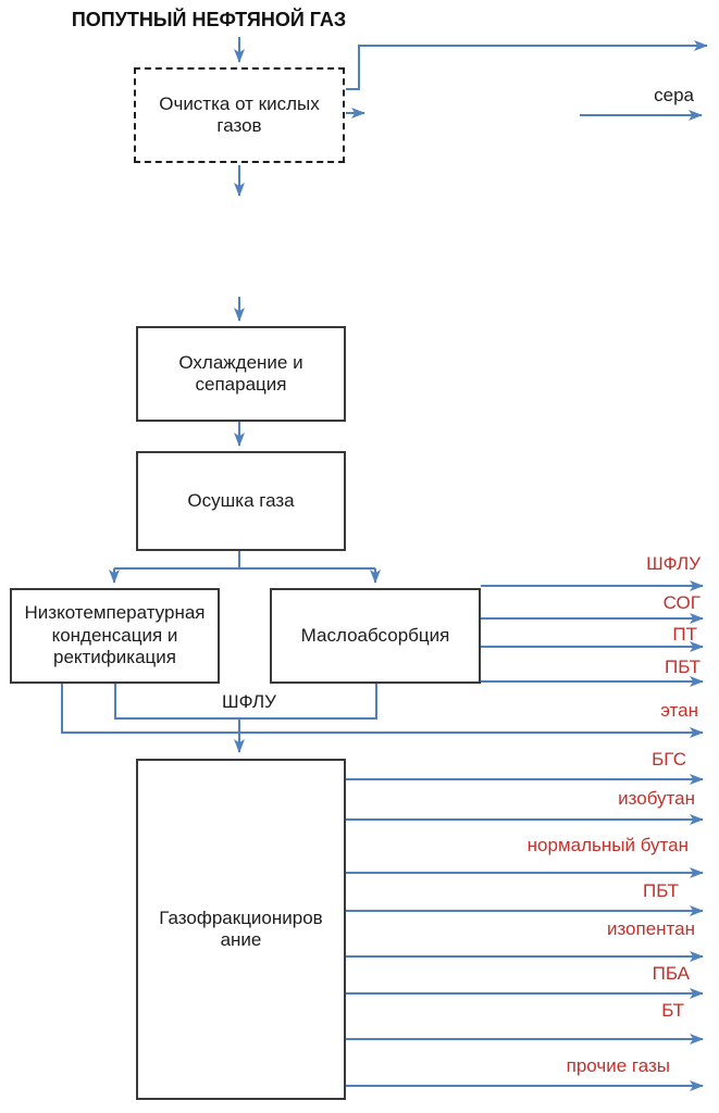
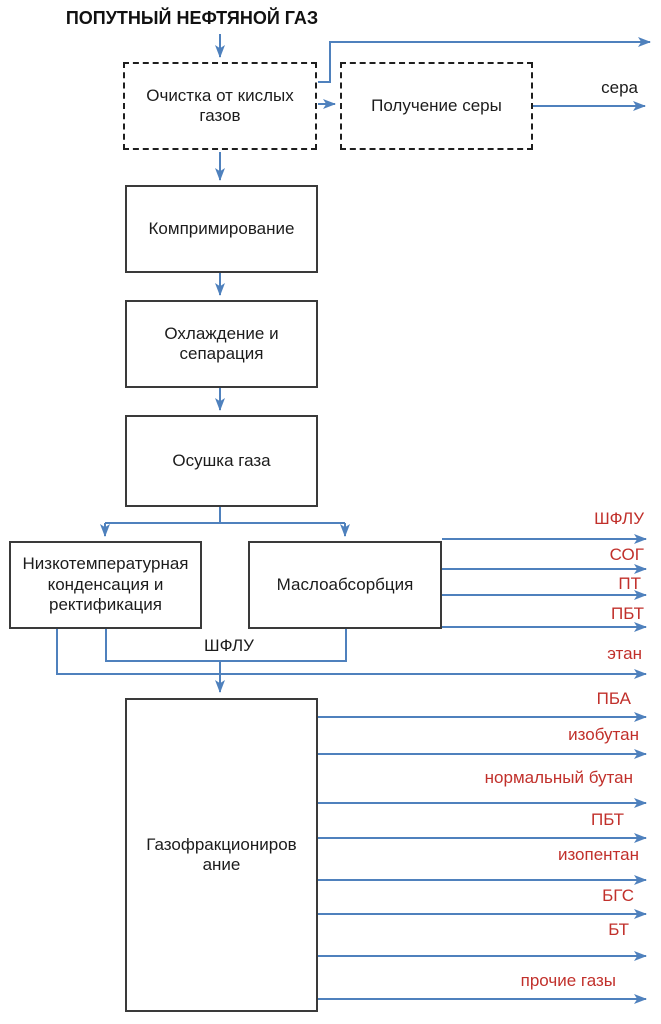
  ПОПУТНЫЙ НЕФТЯНОЙ ГАЗ
  Очистка от кислых газов
+ Получение серы
+ Компримирование
  Охлаждение и сепарация
  Осушка газа
  Низкотемпературная конденсация и ректификация
  Маслоабсорбция
  Газофракциониров
  ание
  сера
  ШФЛУ
  ШФЛУ
  СОГ
  ПТ
  ПБТ
  этан
- БГС
+ ПБА
  изобутан
  нормальный бутан
  ПБТ
  изопентан
- ПБА
+ БГС
  БТ
  прочие газы
